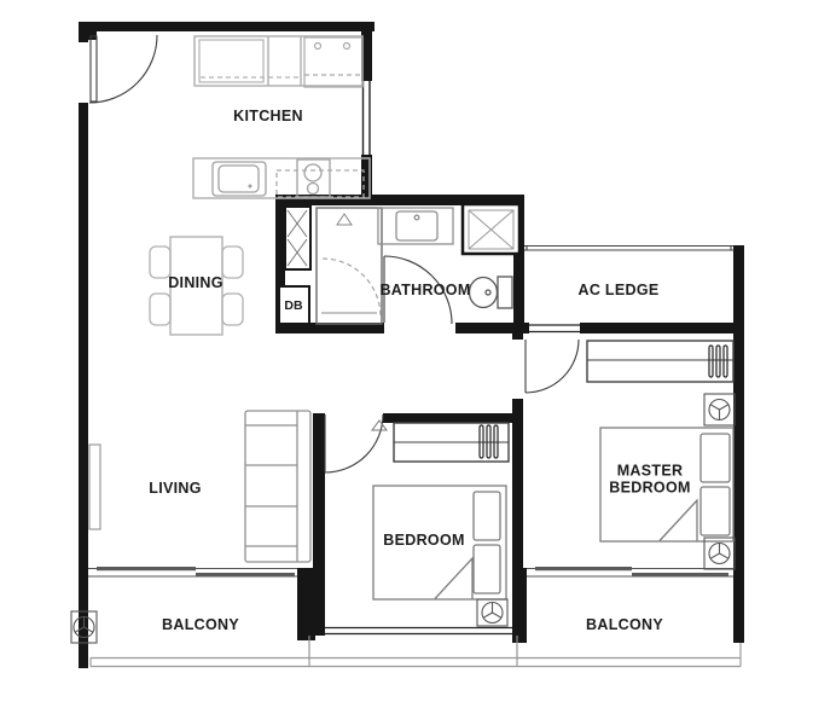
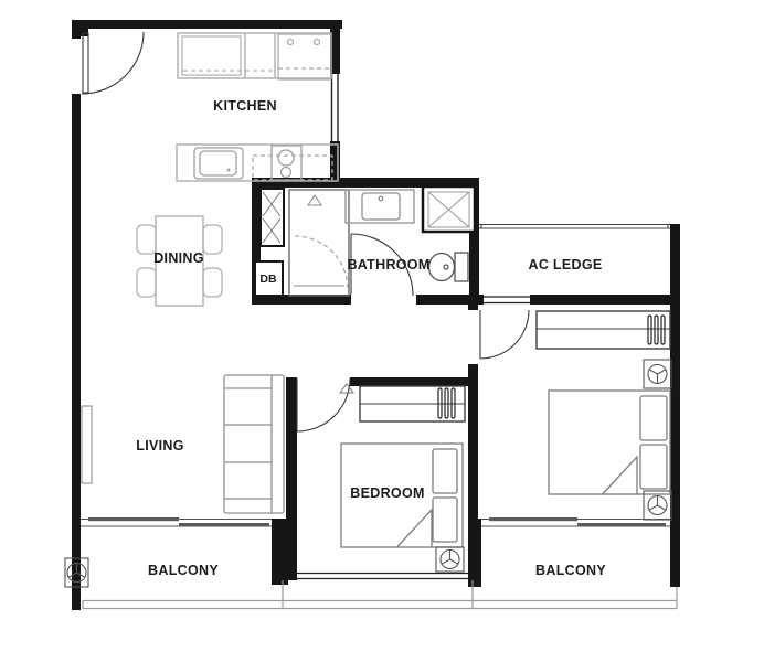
  KITCHEN
  DINING
  BATHROOM
  AC LEDGE
  LIVING
  BEDROOM
- MASTER BEDROOM
  BALCONY
  BALCONY
  DB
